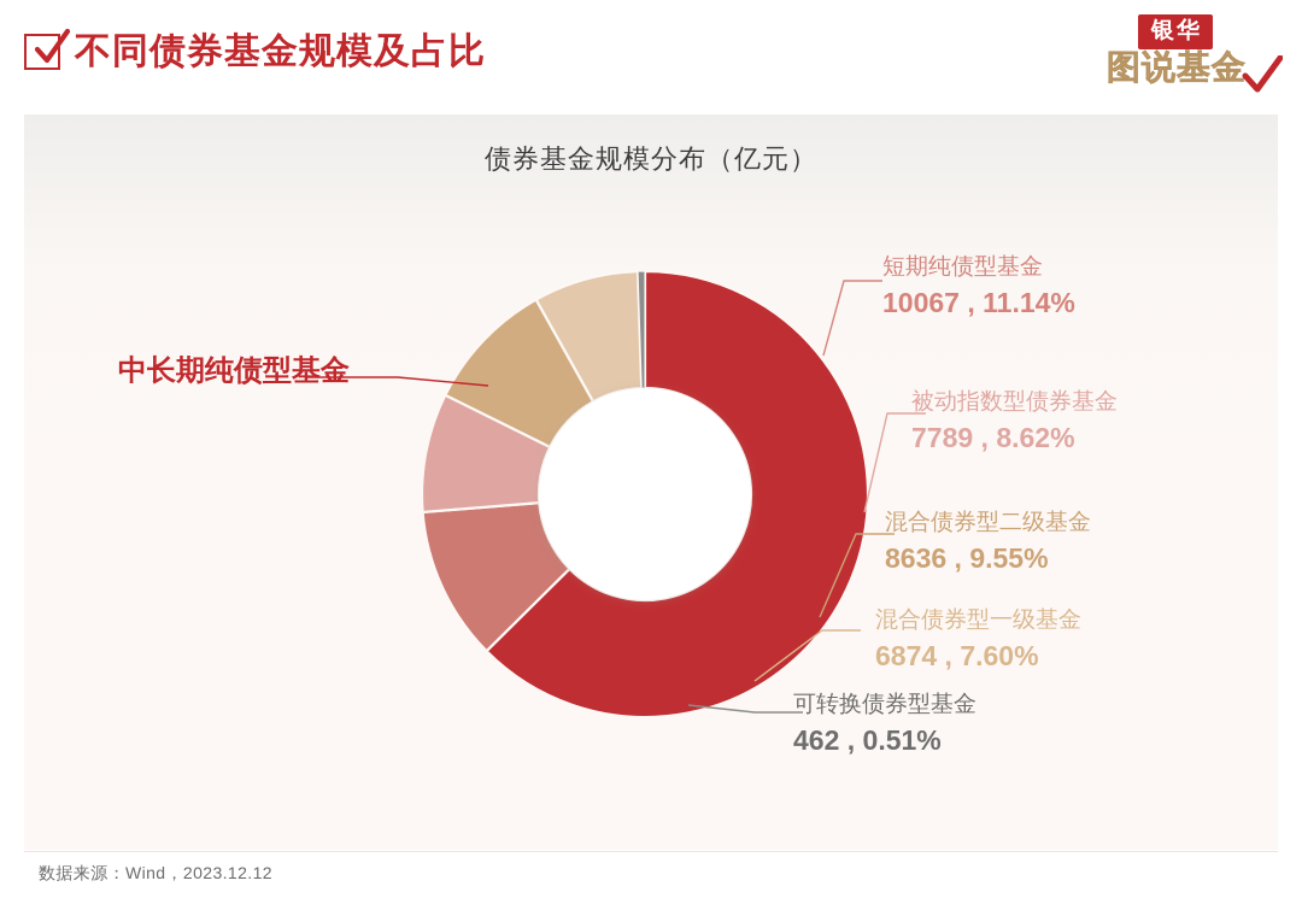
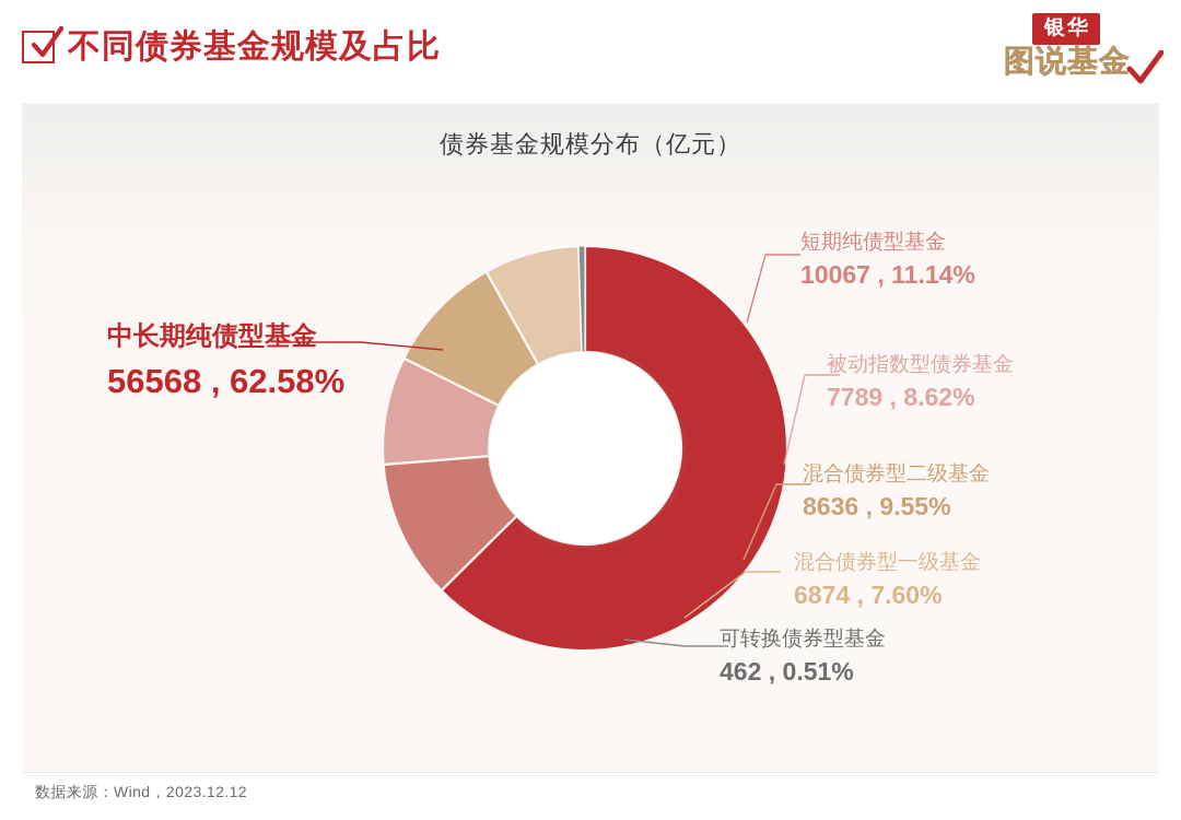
  不同债券基金规模及占比
  银华
  图说基金
  债券基金规模分布（亿元）
  中长期纯债型基金
+ 56568 , 62.58%
  短期纯债型基金
  10067 , 11.14%
  被动指数型债券基金
  7789 , 8.62%
  混合债券型二级基金
  8636 , 9.55%
  混合债券型一级基金
  6874 , 7.60%
  可转换债券型基金
  462 , 0.51%
  数据来源：Wind，2023.12.12
